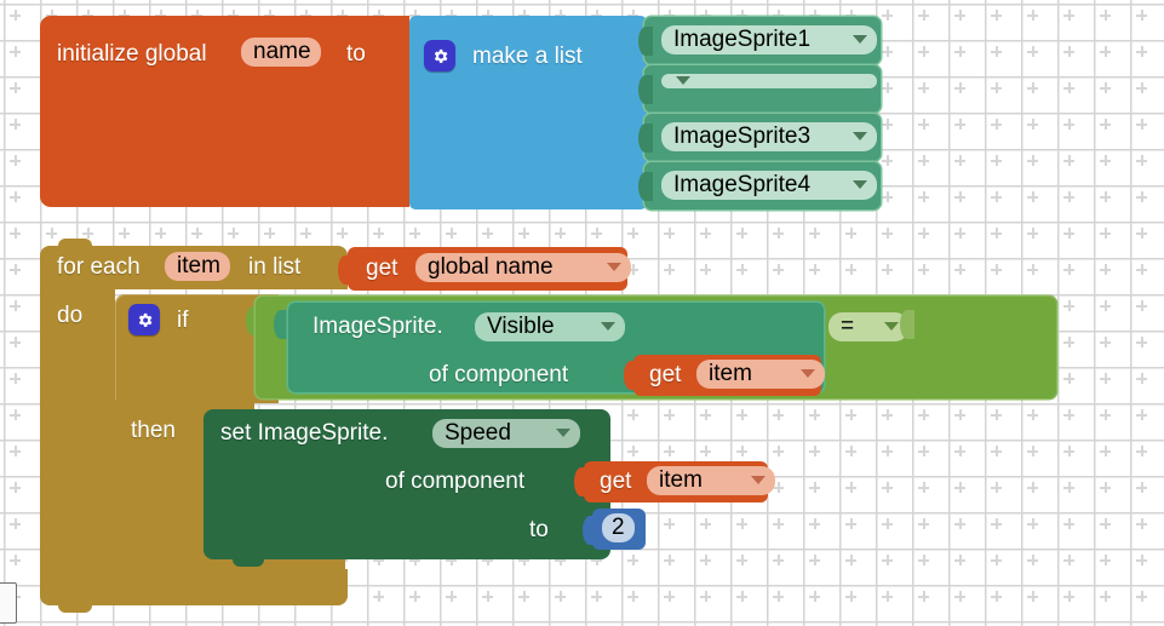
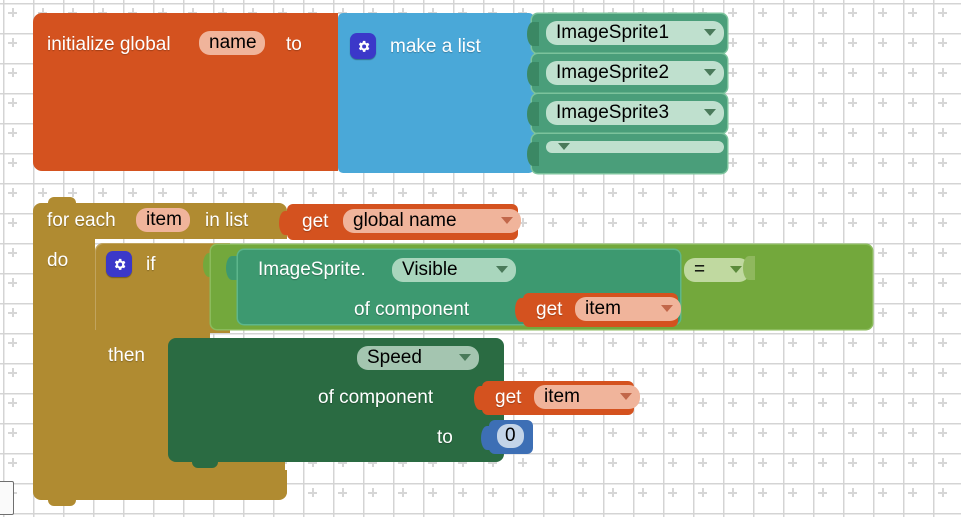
  initialize global
  name
  to
  make a list
  ImageSprite1
+ ImageSprite2
  ImageSprite3
- ImageSprite4
  for each
  item
  in list
  do
  get
  global name
  if
  then
  =
  ImageSprite.
  Visible
  of component
  get
  item
- set ImageSprite.
  Speed
  of component
  to
  get
  item
- 2
+ 0
